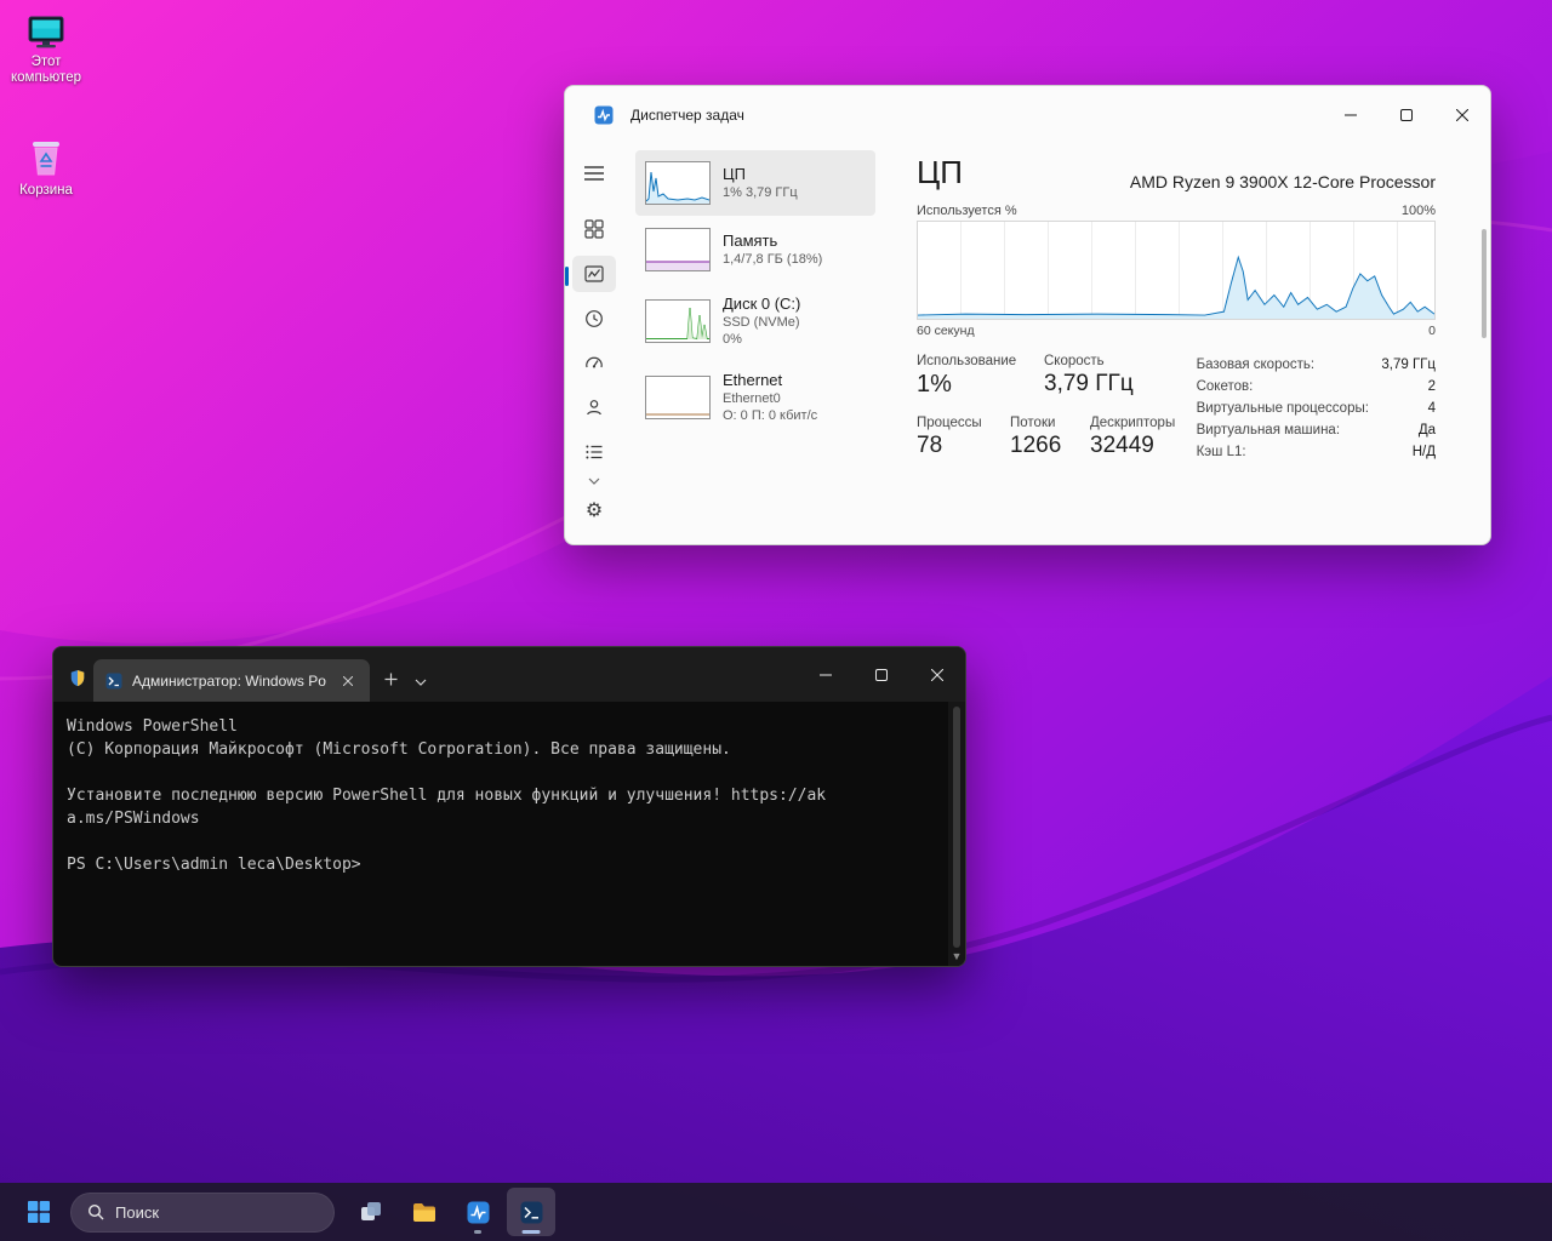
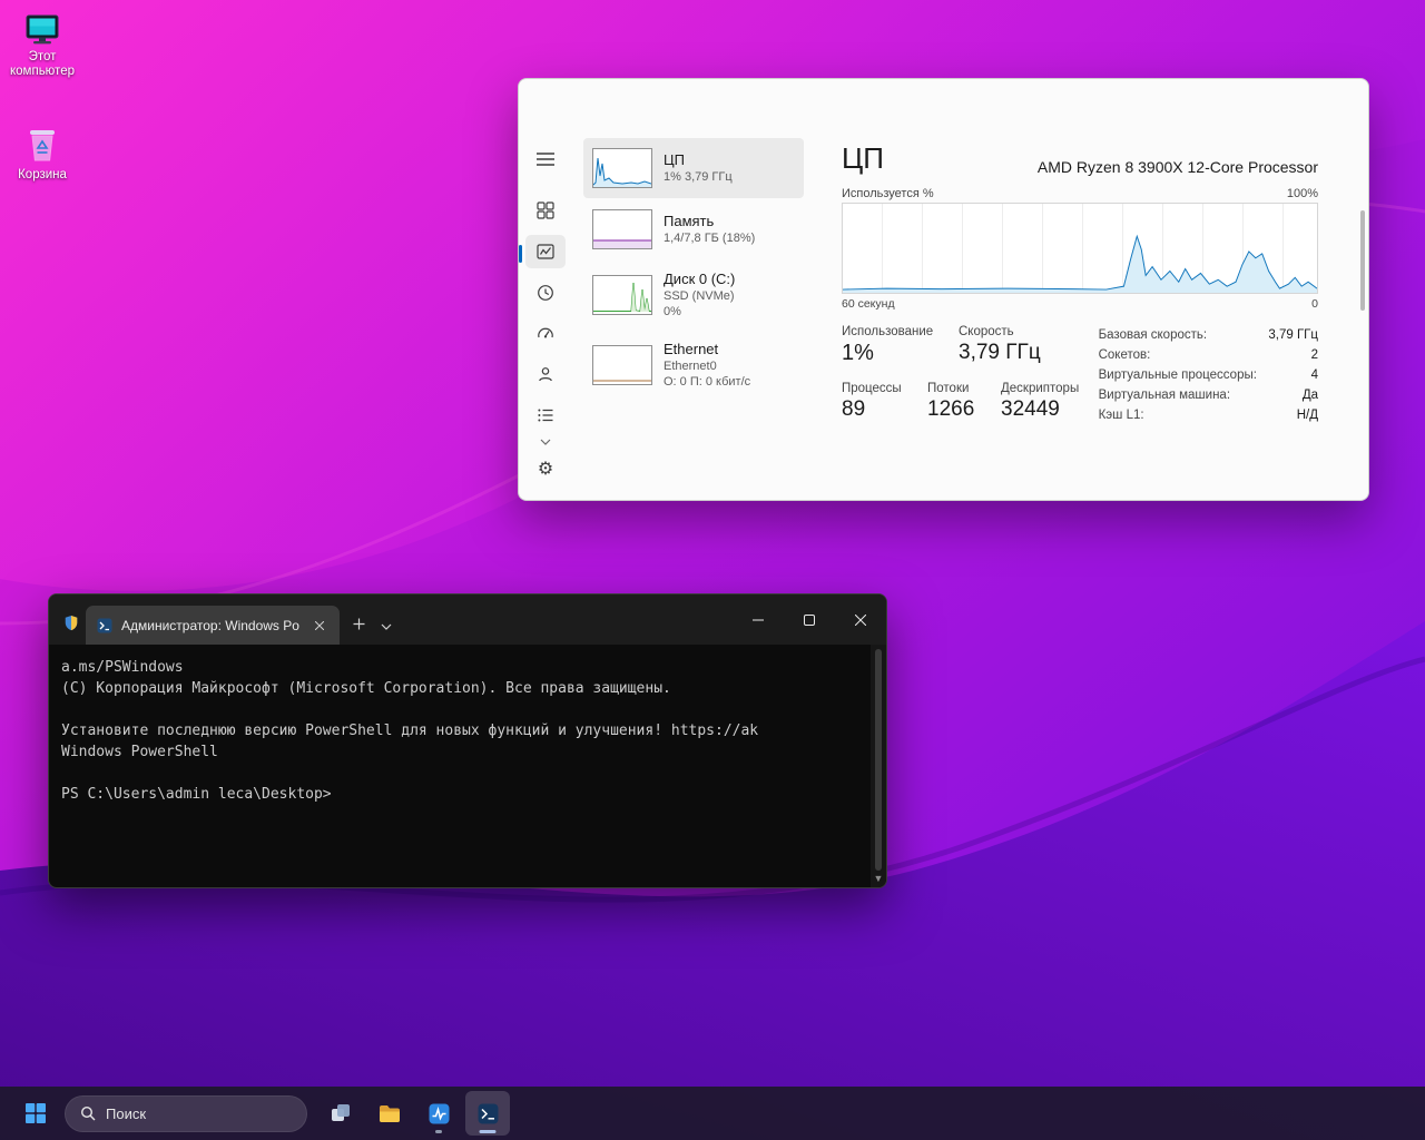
  Этот компьютер
  Корзина
- Диспетчер задач
  ⚙
  ЦП
  1% 3,79 ГГц
  Память
  1,4/7,8 ГБ (18%)
  Диск 0 (C:)
  SSD (NVMe)
  0%
  Ethernet
  Ethernet0
  О: 0 П: 0 кбит/с
  ЦП
- AMD Ryzen 9 3900X 12-Core Processor
+ AMD Ryzen 8 3900X 12-Core Processor
  Используется %
  100%
  60 секунд
  0
  Использование
  1%
  Скорость
  3,79 ГГц
  Процессы
- 78
+ 89
  Потоки
  1266
  Дескрипторы
  32449
  Базовая скорость:
  3,79 ГГц
  Сокетов:
  2
  Виртуальные процессоры:
  4
  Виртуальная машина:
  Да
  Кэш L1:
  Н/Д
  Администратор: Windows Po
- Windows PowerShell
+ a.ms/PSWindows
  (C) Корпорация Майкрософт (Microsoft Corporation). Все права защищены.
  Установите последнюю версию PowerShell для новых функций и улучшения! https://ak
- a.ms/PSWindows
+ Windows PowerShell
  PS C:\Users\admin leca\Desktop>
  ▼
  Поиск
